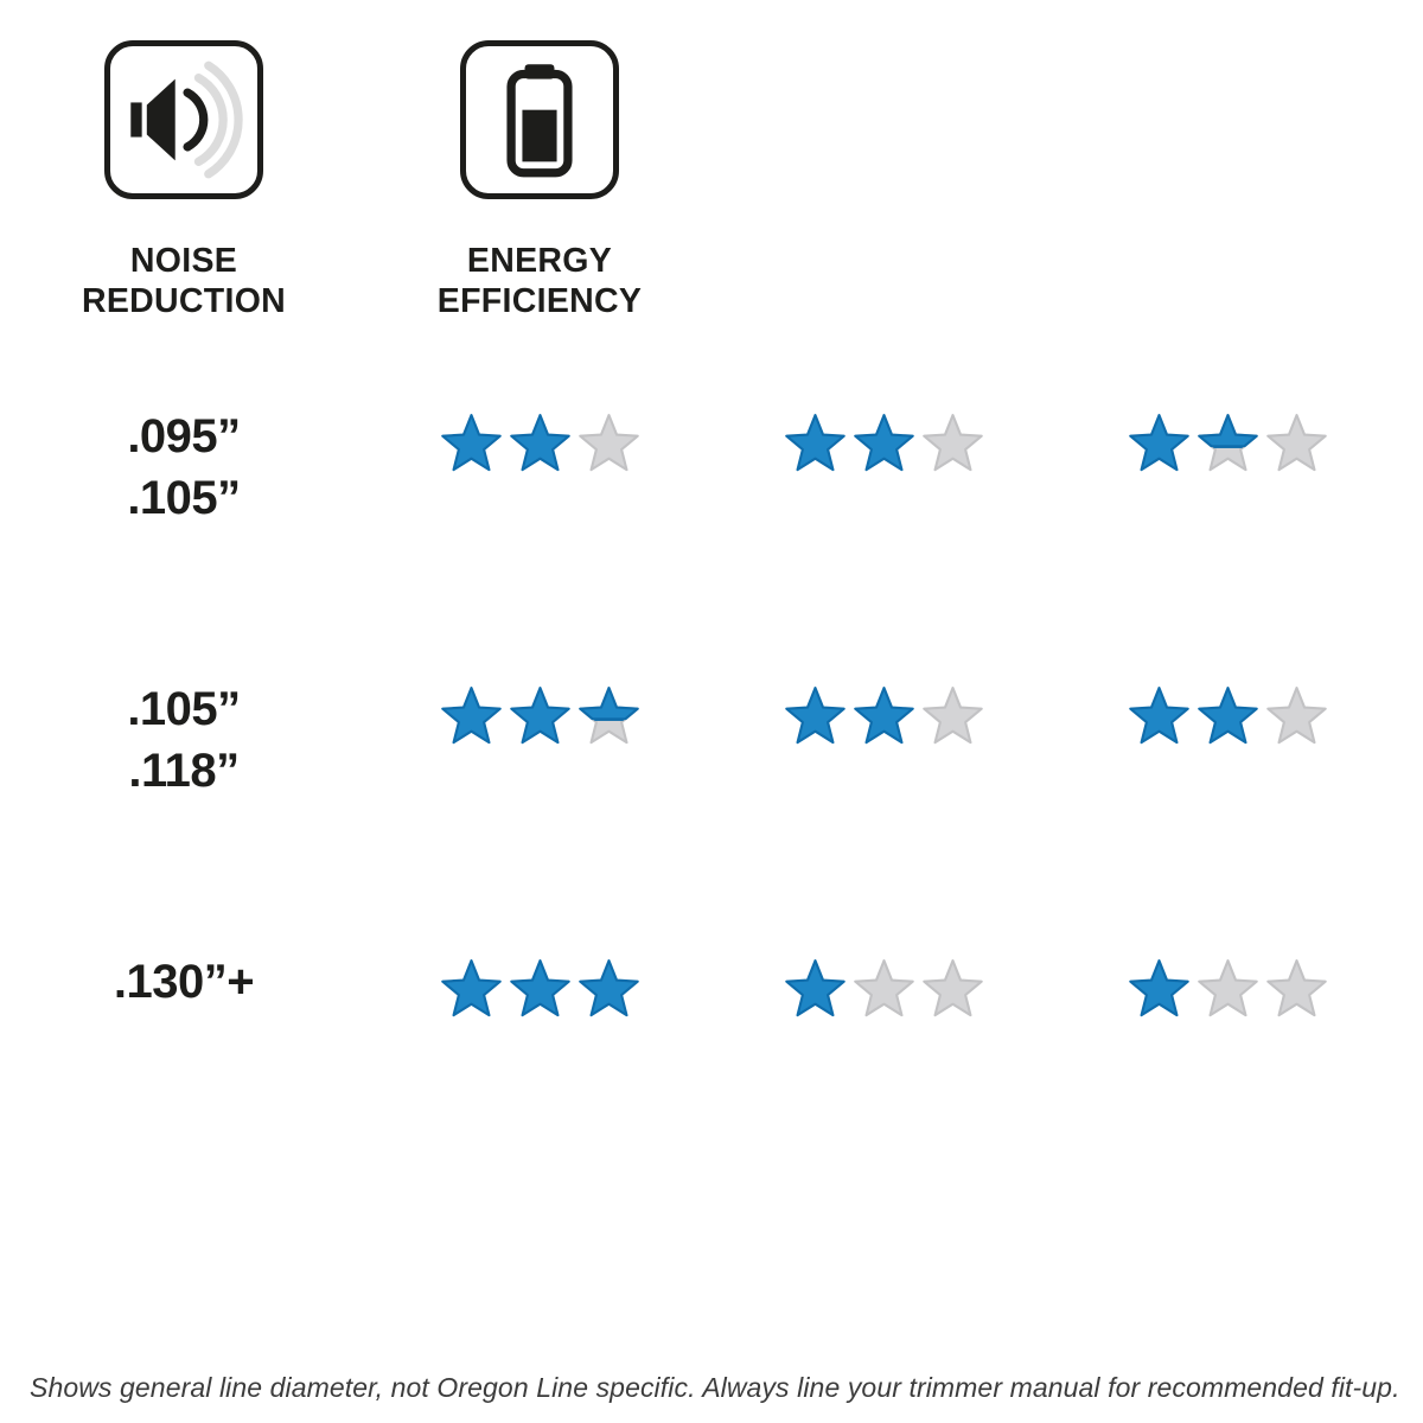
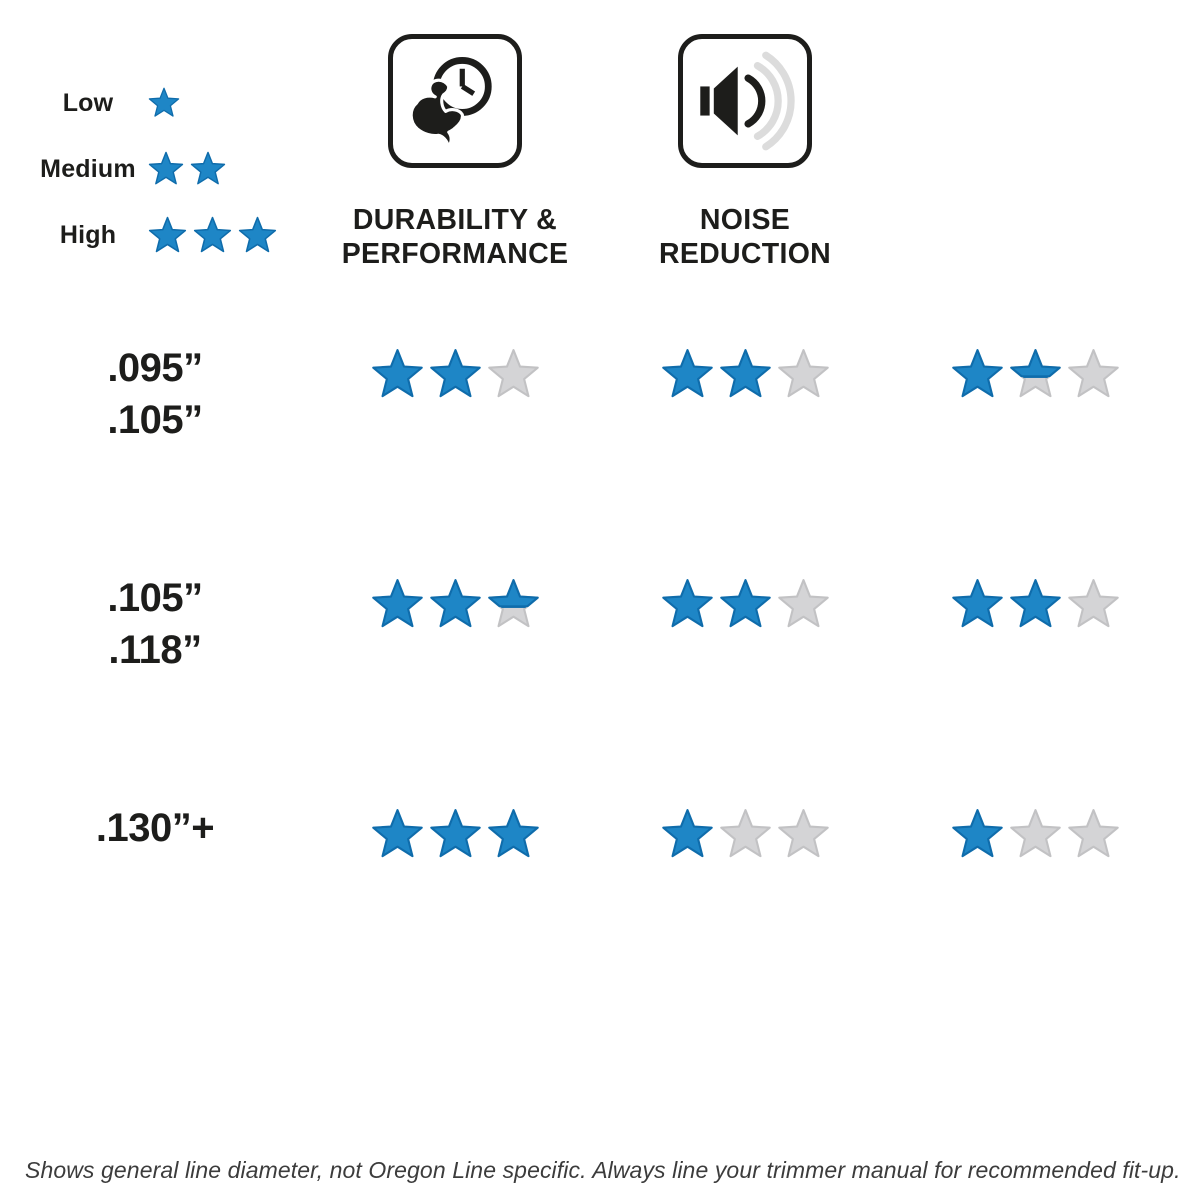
+ Low
+ Medium
+ High
+ DURABILITY &
+ PERFORMANCE
  NOISE
  REDUCTION
- ENERGY
- EFFICIENCY
  .095”
  .105”
  .105”
  .118”
  .130”+
  Shows general line diameter, not Oregon Line specific. Always line your trimmer manual for recommended fit-up.
